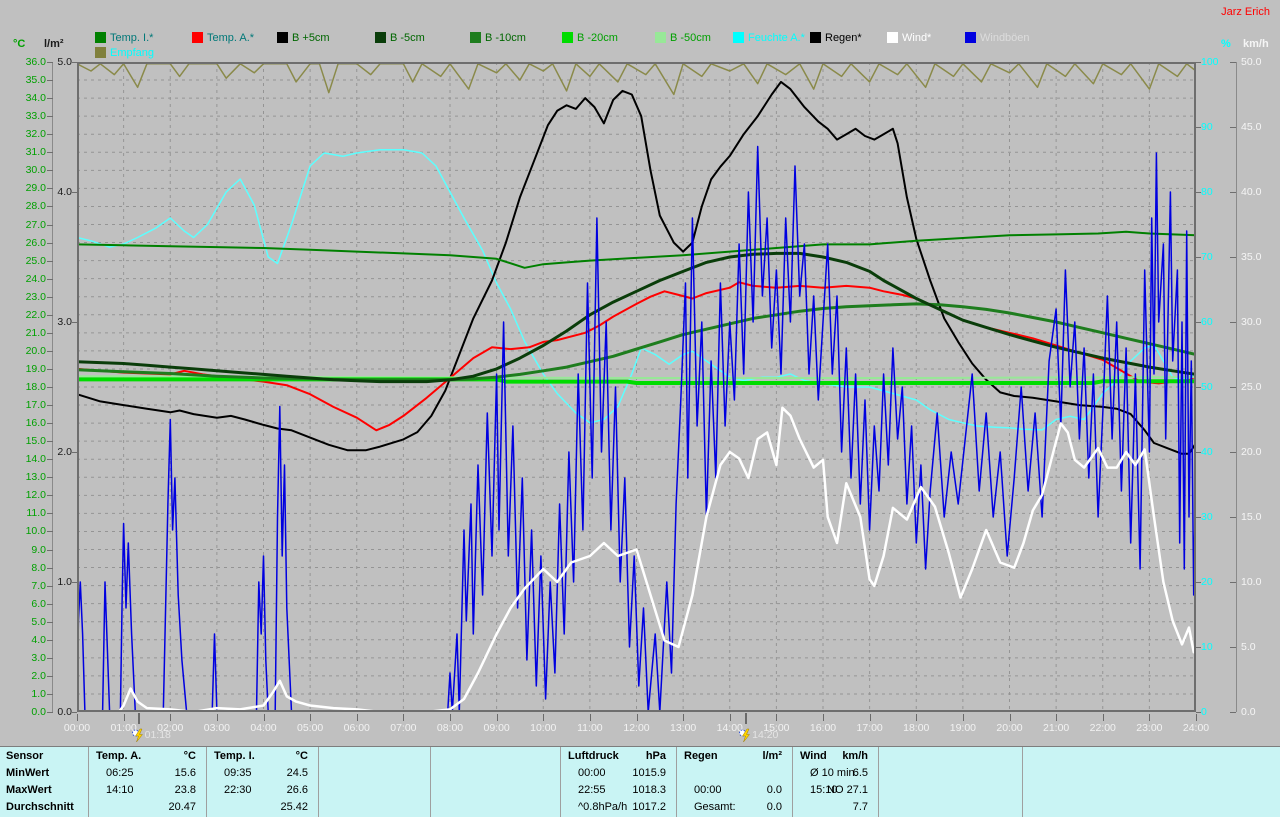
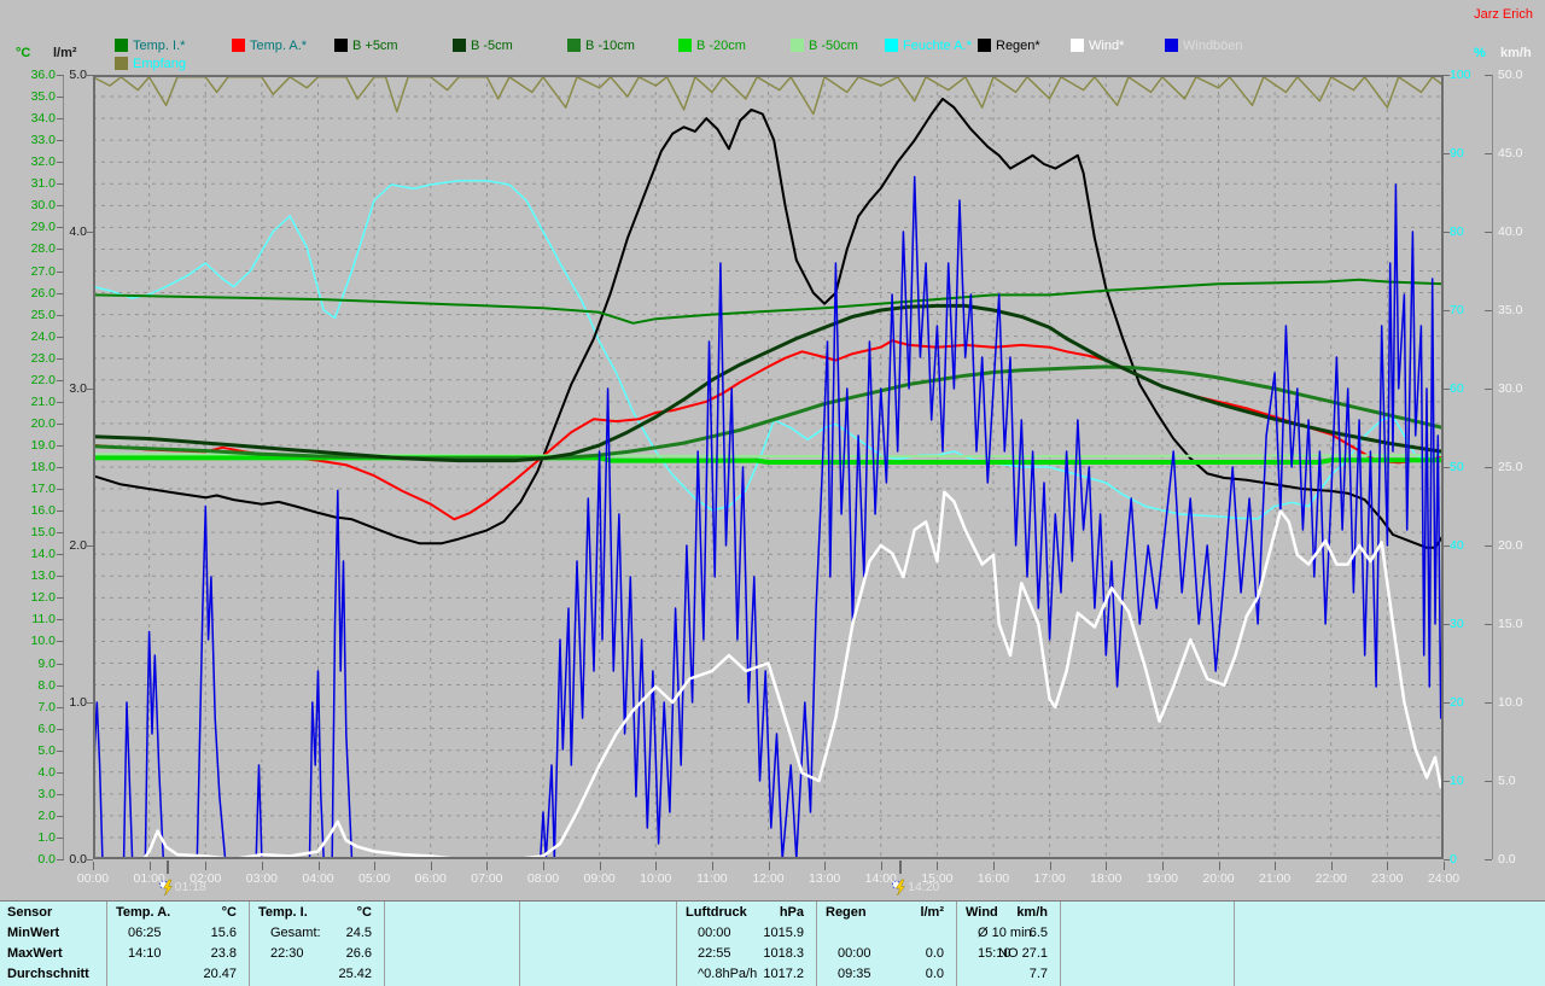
  Jarz Erich
  °C
  l/m²
  %
  km/h
  Temp. I.*
  Temp. A.*
  B +5cm
  B -5cm
  B -10cm
  B -20cm
  B -50cm
  Feuchte A.*
  Regen*
  Wind*
  Windböen
  Empfang
  0.0
  1.0
  2.0
  3.0
  4.0
  5.0
  6.0
  7.0
  8.0
  9.0
  10.0
  11.0
  12.0
  13.0
  14.0
  15.0
  16.0
  17.0
  18.0
  19.0
  20.0
  21.0
  22.0
  23.0
  24.0
  25.0
  26.0
  27.0
  28.0
  29.0
  30.0
  31.0
  32.0
  33.0
  34.0
  35.0
  36.0
  0.0
  1.0
  2.0
  3.0
  4.0
  5.0
  0
  10
  20
  30
  40
  50
  60
  70
  80
  90
  100
  0.0
  5.0
  10.0
  15.0
  20.0
  25.0
  30.0
  35.0
  40.0
  45.0
  50.0
  00:00
  01:00
  02:00
  03:00
  04:00
  05:00
  06:00
  07:00
  08:00
  09:00
  10:00
  11:00
  12:00
  13:00
  14:00
  15:00
  16:00
  17:00
  18:00
  19:00
  20:00
  21:00
  22:00
  23:00
  24:00
  01:18
  14:20
  Sensor
  MinWert
  MaxWert
  Durchschnitt
  Temp. A.
  °C
  06:25
  15.6
  14:10
  23.8
  20.47
  Temp. I.
  °C
- 09:35
+ Gesamt:
  24.5
  22:30
  26.6
  25.42
  Luftdruck
  hPa
  00:00
  1015.9
  22:55
  1018.3
  ^0.8hPa/h
  1017.2
  Regen
  l/m²
  00:00
  0.0
- Gesamt:
+ 09:35
  0.0
  Wind
  km/h
  Ø 10 min.
  6.5
  15:10
  NO 27.1
  7.7
